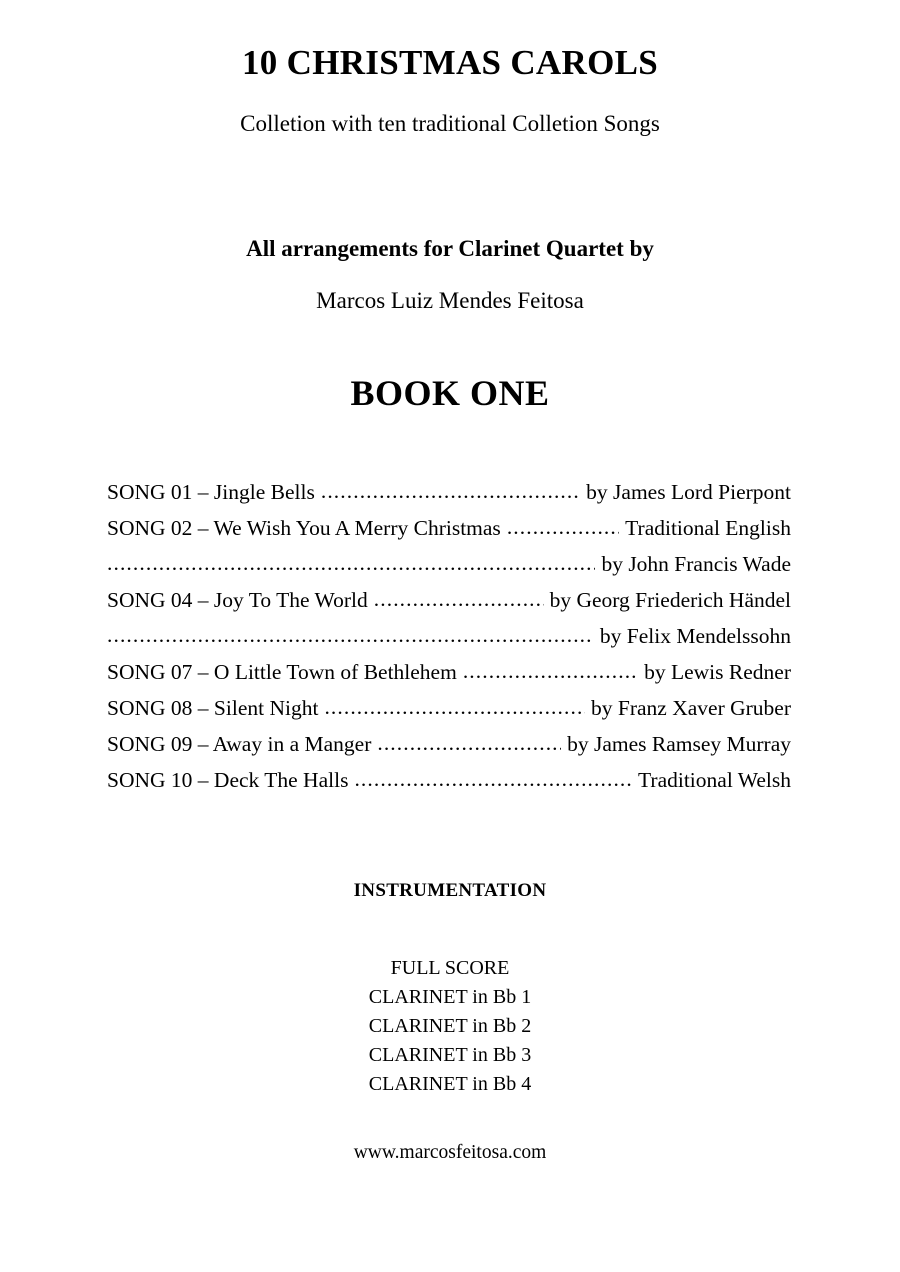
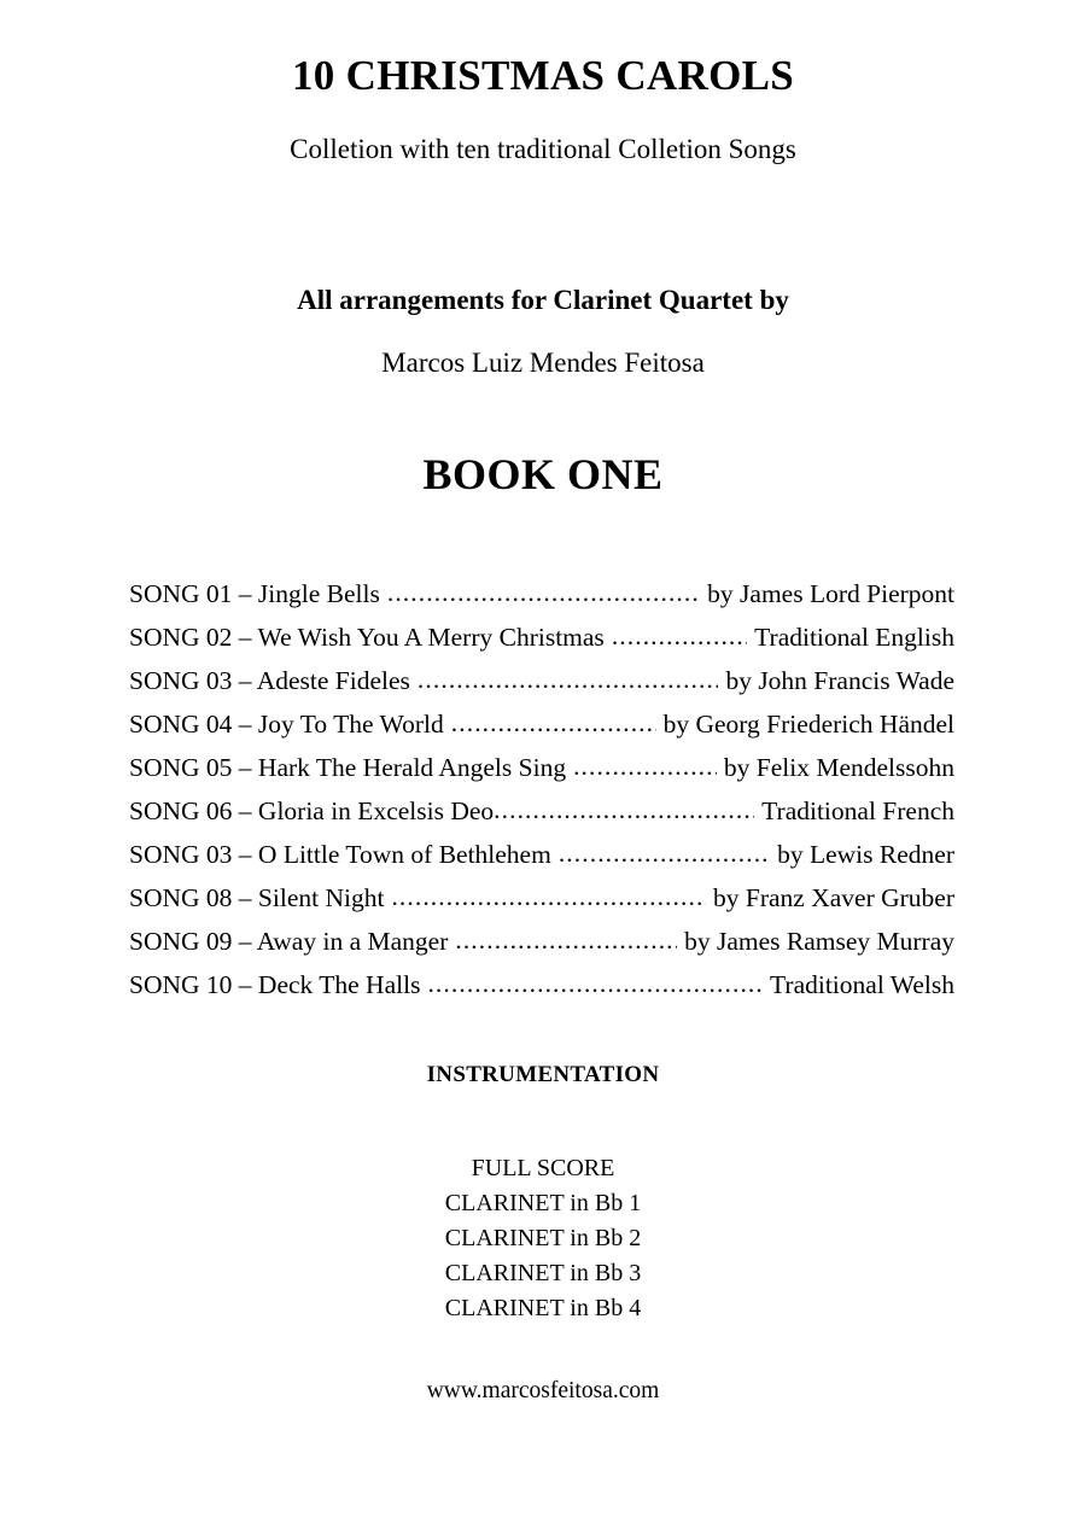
  10 CHRISTMAS CAROLS
  Colletion with ten traditional Colletion Songs
  All arrangements for Clarinet Quartet by
  Marcos Luiz Mendes Feitosa
  BOOK ONE
  SONG 01 – Jingle Bells
  by James Lord Pierpont
  SONG 02 – We Wish You A Merry Christmas
  Traditional English
+ SONG 03 – Adeste Fideles
  by John Francis Wade
  SONG 04 – Joy To The World
  by Georg Friederich Händel
+ SONG 05 – Hark The Herald Angels Sing
  by Felix Mendelssohn
+ SONG 06 – Gloria in Excelsis Deo
+ Traditional French
- SONG 07 – O Little Town of Bethlehem
+ SONG 03 – O Little Town of Bethlehem
  by Lewis Redner
  SONG 08 – Silent Night
  by Franz Xaver Gruber
  SONG 09 – Away in a Manger
  by James Ramsey Murray
  SONG 10 – Deck The Halls
  Traditional Welsh
  INSTRUMENTATION
  FULL SCORE
  CLARINET in Bb 1
  CLARINET in Bb 2
  CLARINET in Bb 3
  CLARINET in Bb 4
  www.marcosfeitosa.com
